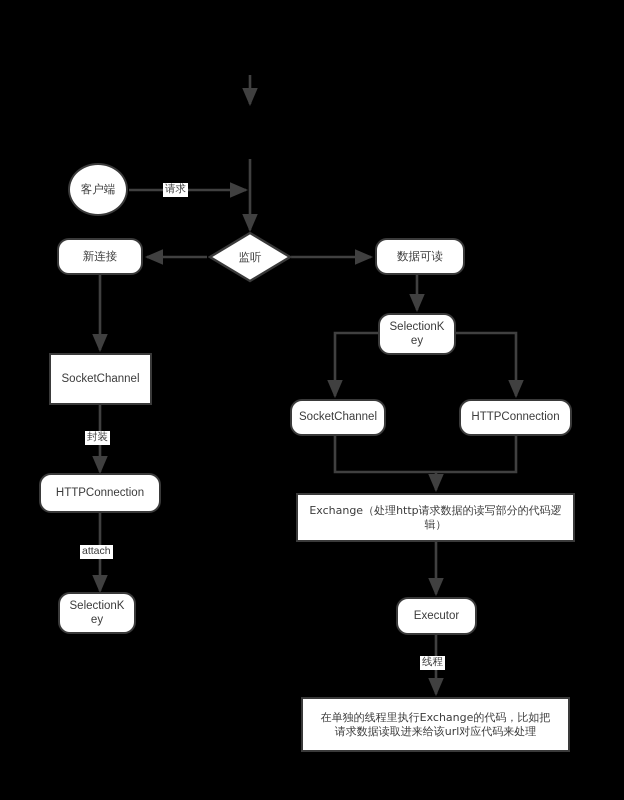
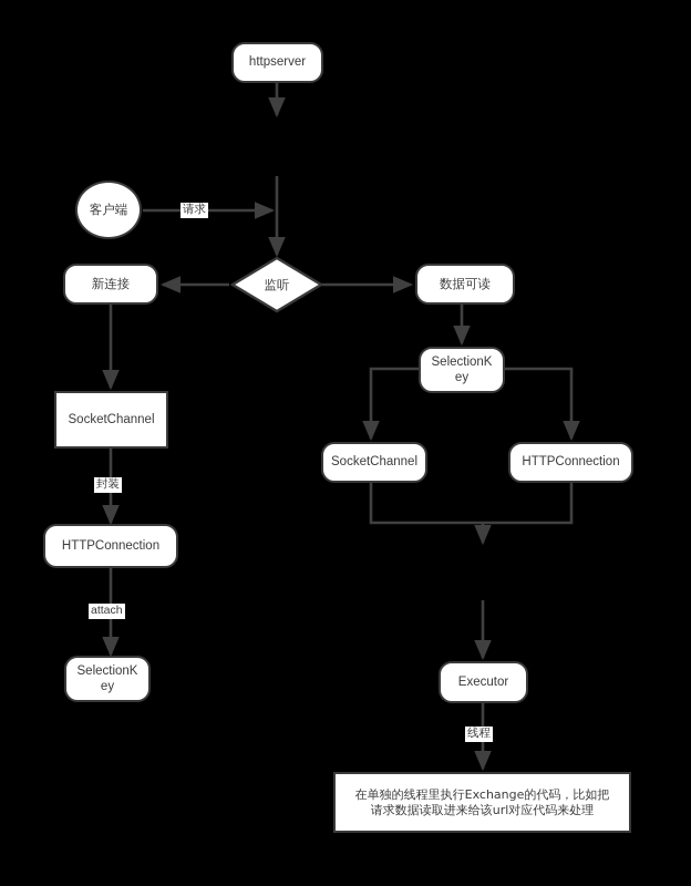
+ httpserver
  客户端
  监听
  新连接
  数据可读
  SocketChannel
  HTTPConnection
  SelectionKey
  SelectionKey
  SocketChannel
  HTTPConnection
- Exchange（处理http请求数据的读写部分的代码逻辑）
  Executor
  在单独的线程里执行Exchange的代码，比如把请求数据读取进来给该url对应代码来处理
  请求
  封装
  attach
  线程
